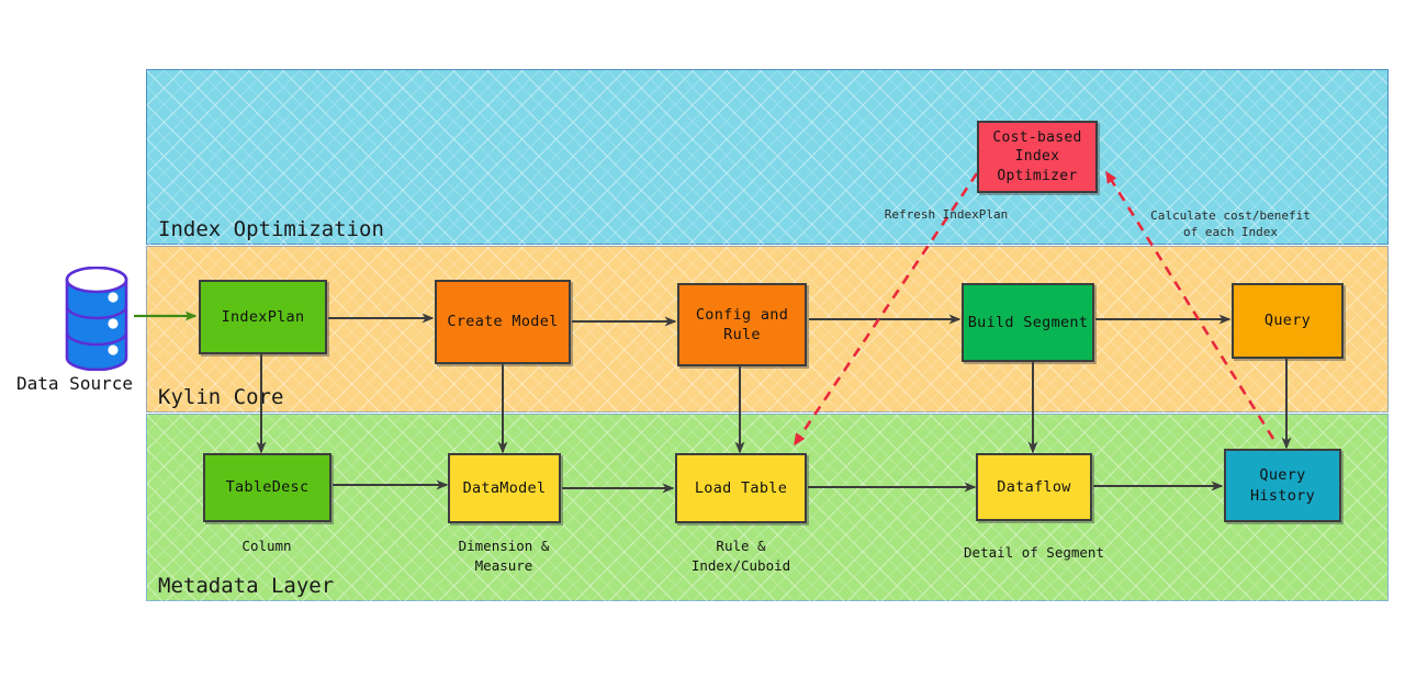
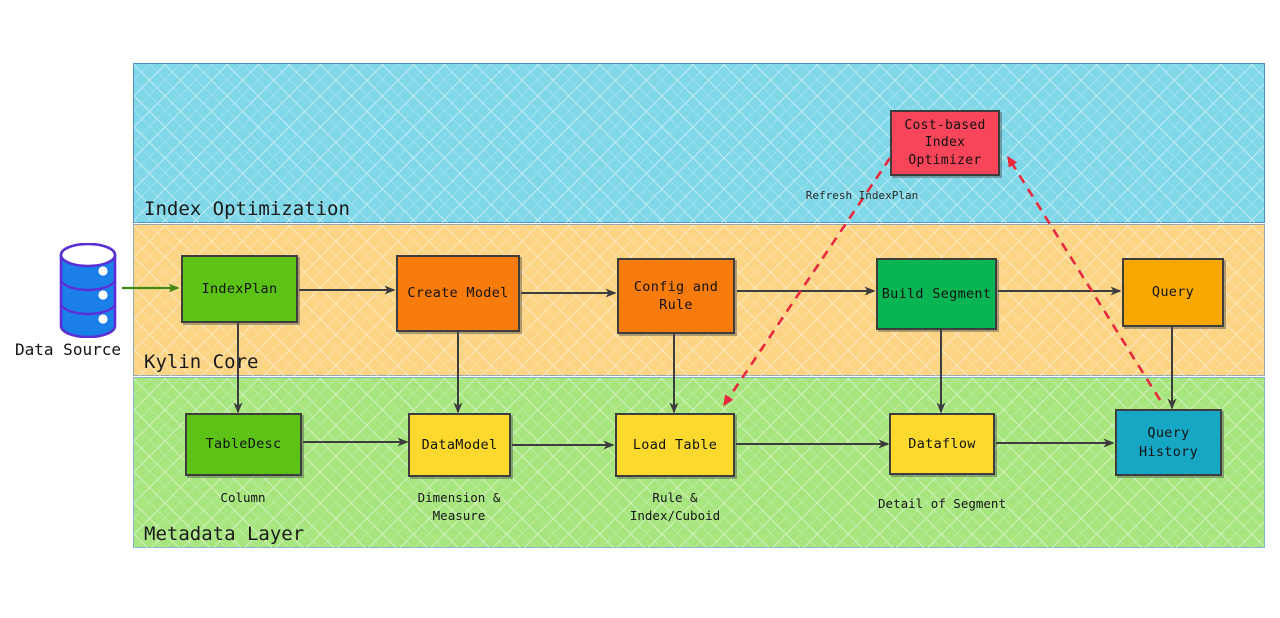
  Index Optimization
  Kylin Core
  Metadata Layer
  Data Source
  Cost-based
  Index
  Optimizer
  IndexPlan
  Create Model
  Config and
  Rule
  Build Segment
  Query
  TableDesc
  DataModel
  Load Table
  Dataflow
  Query
  History
  Column
  Dimension &
  Measure
  Rule &
  Index/Cuboid
  Detail of Segment
  Refresh IndexPlan
- Calculate cost/benefit
- of each Index
